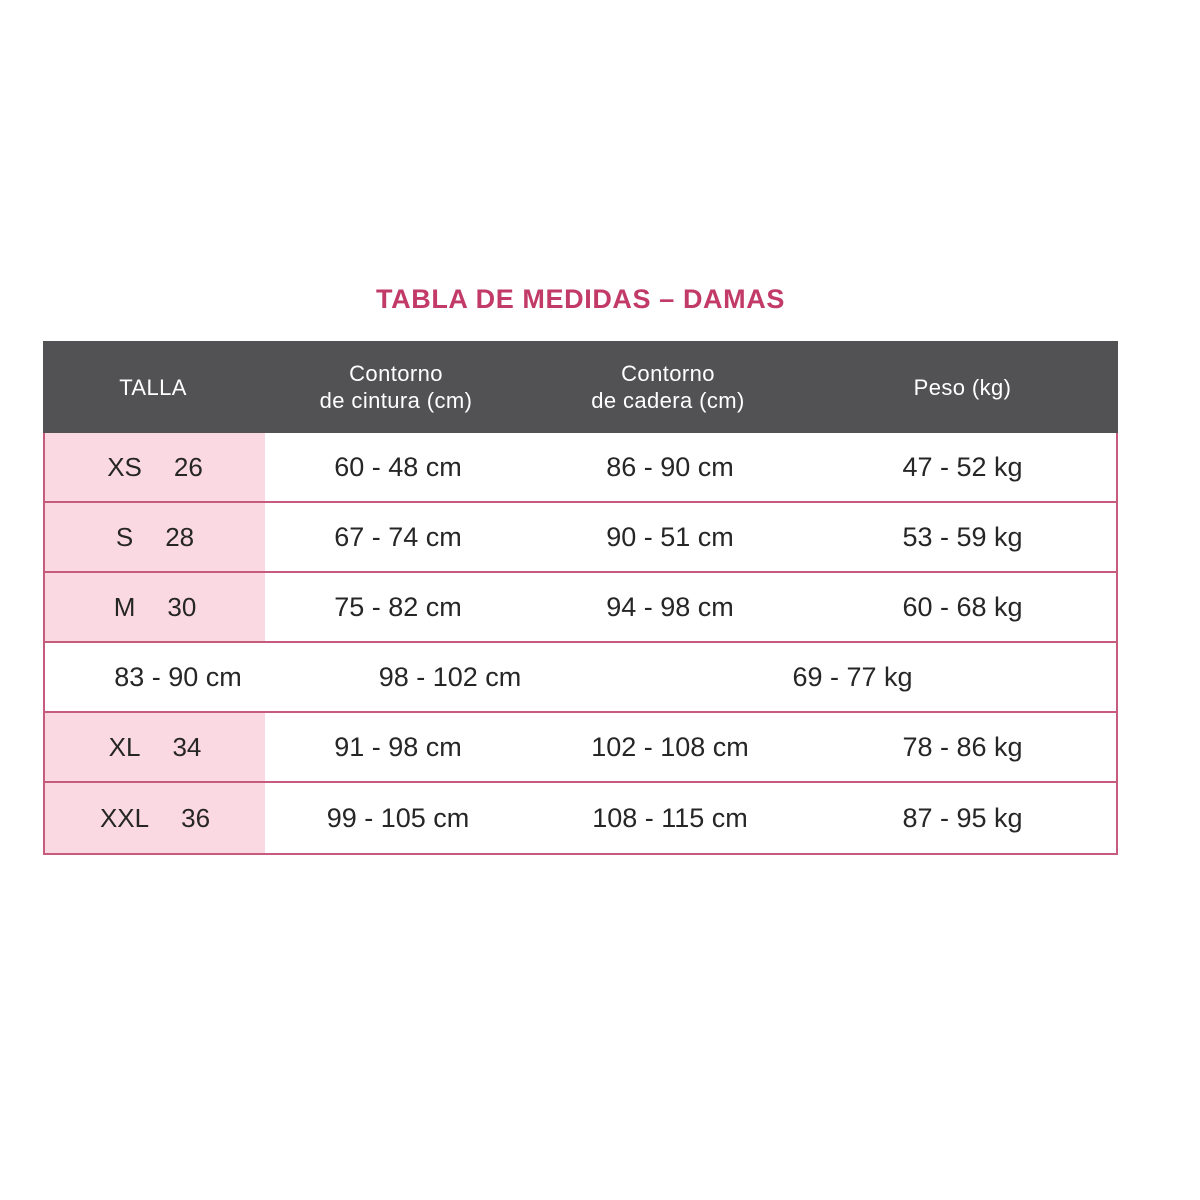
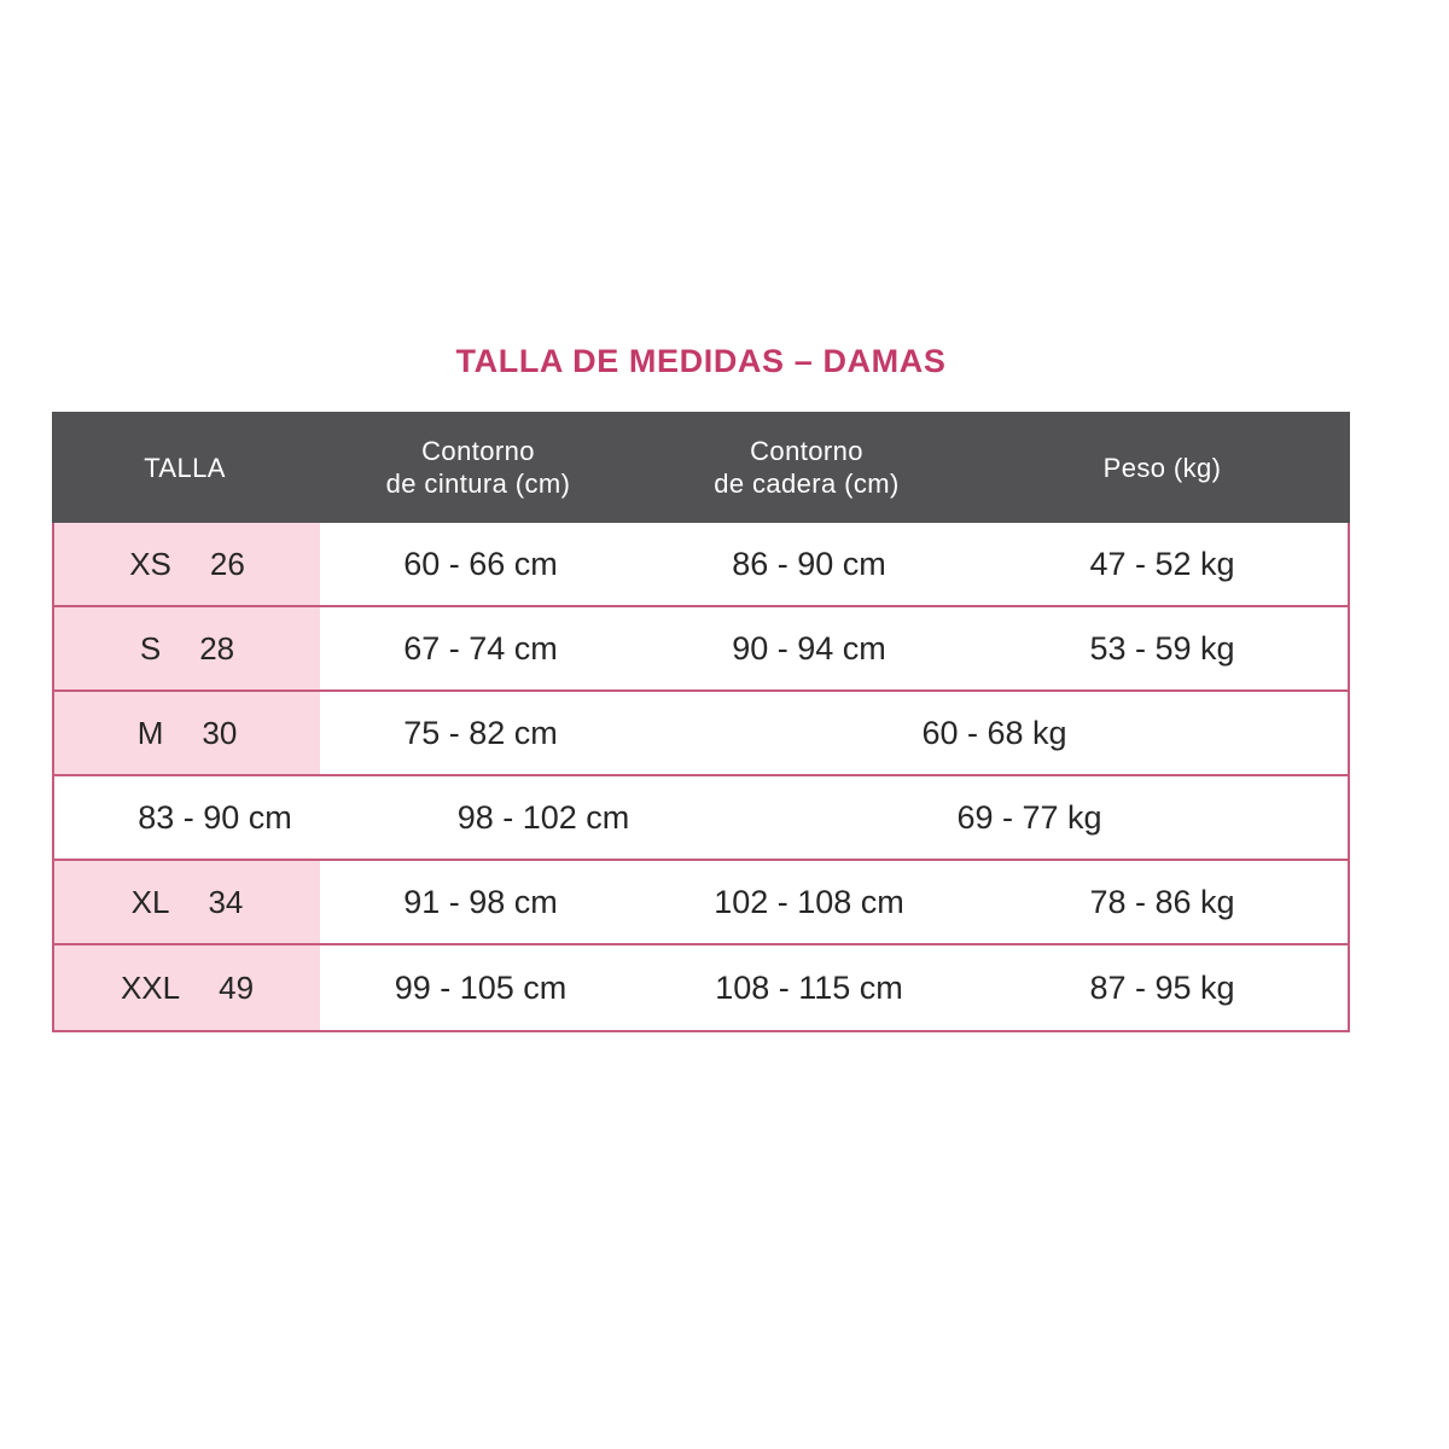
- TABLA DE MEDIDAS – DAMAS
+ TALLA DE MEDIDAS – DAMAS
  TALLA
  Contorno
  de cintura (cm)
  Contorno
  de cadera (cm)
  Peso (kg)
  XS
  26
- 60 - 48 cm
+ 60 - 66 cm
  86 - 90 cm
  47 - 52 kg
  S
  28
  67 - 74 cm
- 90 - 51 cm
+ 90 - 94 cm
  53 - 59 kg
  M
  30
  75 - 82 cm
- 94 - 98 cm
  60 - 68 kg
  83 - 90 cm
  98 - 102 cm
  69 - 77 kg
  XL
  34
  91 - 98 cm
  102 - 108 cm
  78 - 86 kg
  XXL
- 36
+ 49
  99 - 105 cm
  108 - 115 cm
  87 - 95 kg
